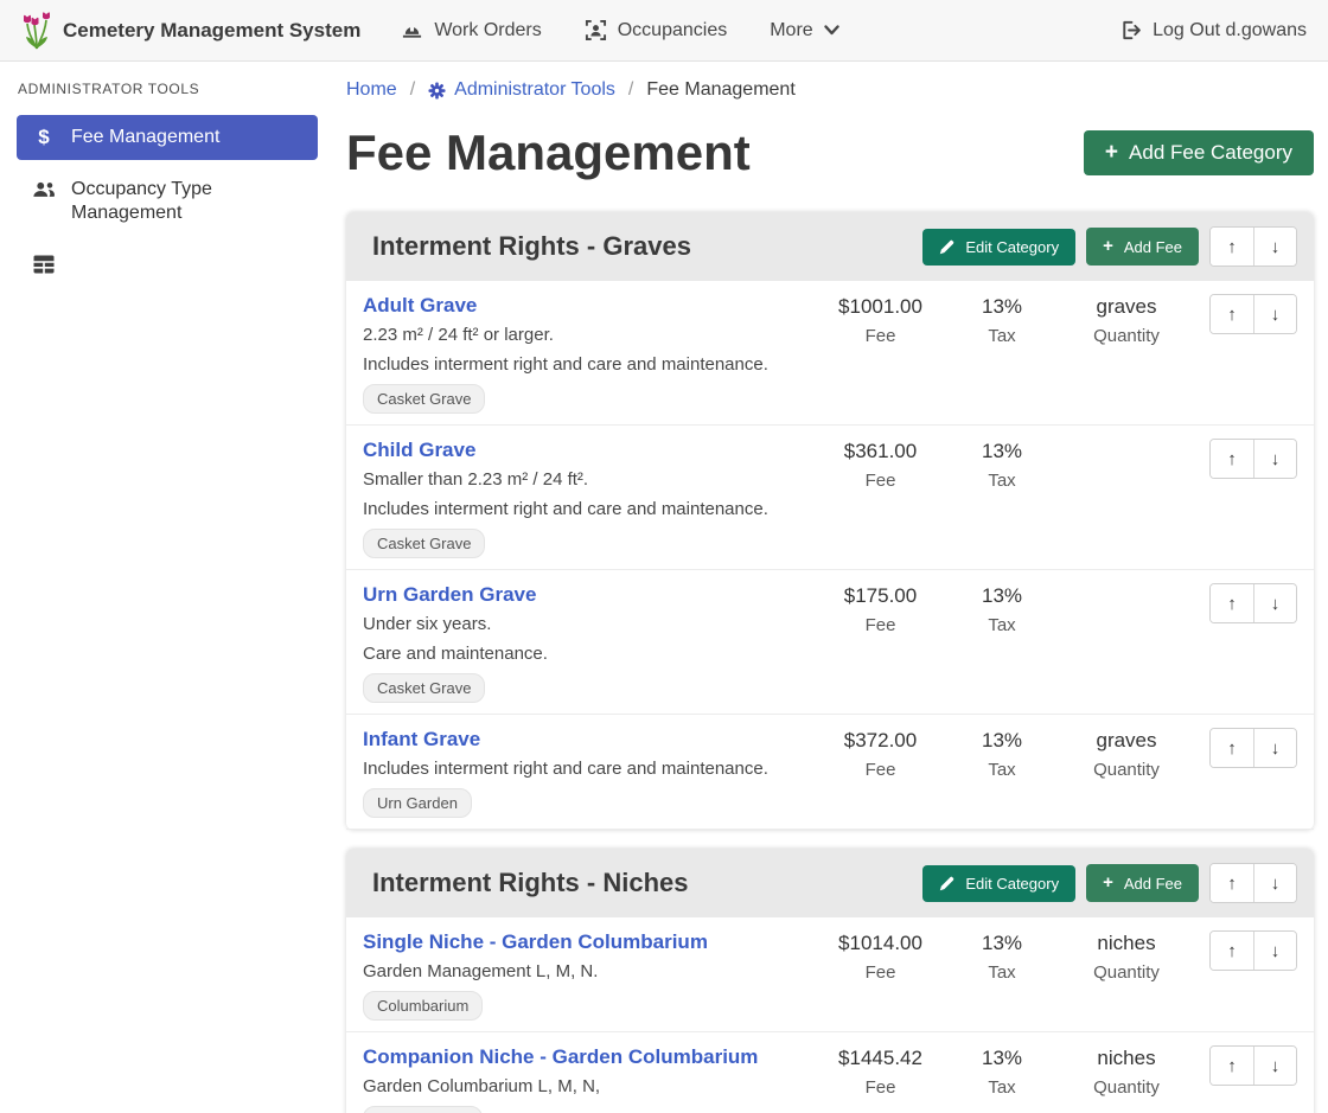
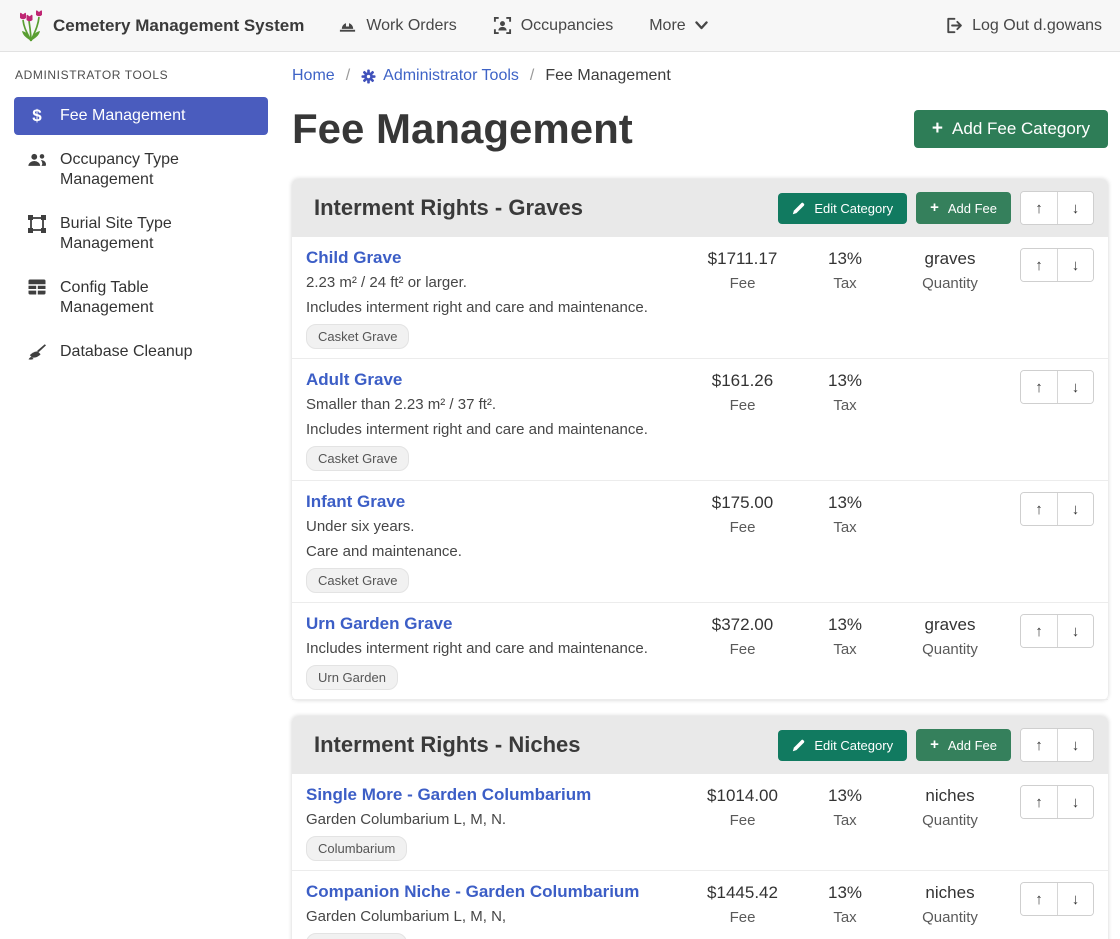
  Cemetery Management System
  Work Orders
  Occupancies
  More
  Log Out d.gowans
  ADMINISTRATOR TOOLS
  $
  Fee Management
  Occupancy Type Management
+ Burial Site Type Management
+ Config Table Management
+ Database Cleanup
  Home
  /
  Administrator Tools
  /
  Fee Management
  Fee Management
  +
  Add Fee Category
  Interment Rights - Graves
  Edit Category
  +
  Add Fee
  ↑
  ↓
- Adult Grave
+ Child Grave
  2.23 m² / 24 ft² or larger.
  Includes interment right and care and maintenance.
  Casket Grave
- $1001.00
+ $1711.17
  Fee
  13%
  Tax
  graves
  Quantity
  ↑
  ↓
- Child Grave
+ Adult Grave
- Smaller than 2.23 m² / 24 ft².
+ Smaller than 2.23 m² / 37 ft².
  Includes interment right and care and maintenance.
  Casket Grave
- $361.00
+ $161.26
  Fee
  13%
  Tax
  ↑
  ↓
- Urn Garden Grave
+ Infant Grave
  Under six years.
  Care and maintenance.
  Casket Grave
  $175.00
  Fee
  13%
  Tax
  ↑
  ↓
- Infant Grave
+ Urn Garden Grave
  Includes interment right and care and maintenance.
  Urn Garden
  $372.00
  Fee
  13%
  Tax
  graves
  Quantity
  ↑
  ↓
  Interment Rights - Niches
  Edit Category
  +
  Add Fee
  ↑
  ↓
- Single Niche - Garden Columbarium
+ Single More - Garden Columbarium
- Garden Management L, M, N.
+ Garden Columbarium L, M, N.
  Columbarium
  $1014.00
  Fee
  13%
  Tax
  niches
  Quantity
  ↑
  ↓
  Companion Niche - Garden Columbarium
  Garden Columbarium L, M, N,
  $1445.42
  Fee
  13%
  Tax
  niches
  Quantity
  ↑
  ↓
